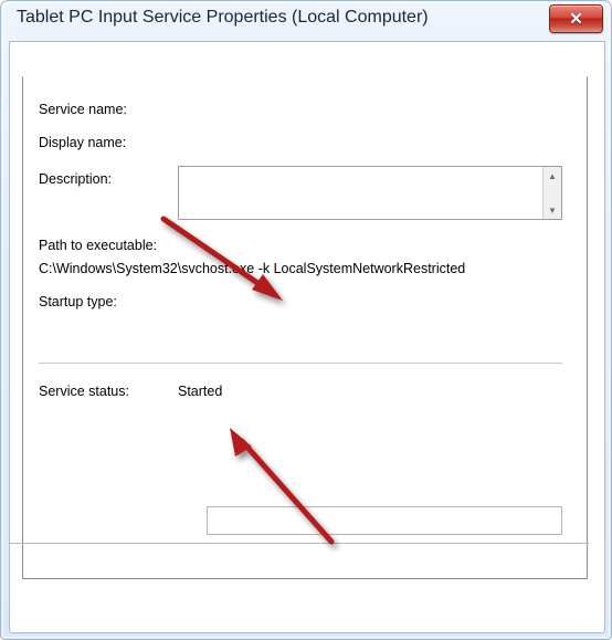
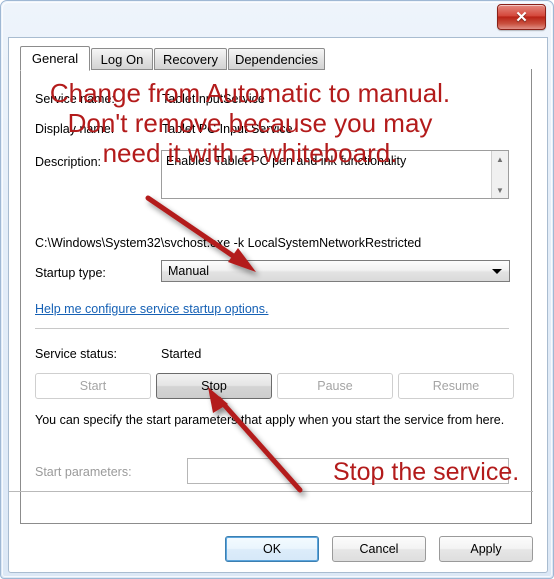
- Tablet PC Input Service Properties (Local Computer)
  ✕
+ General
+ Log On
+ Recovery
+ Dependencies
  Service name:
+ TabletInputService
  Display name:
+ Tablet PC Input Service
  Description:
+ Enables Tablet PC pen and ink functionality
  ▲
  ▼
- Path to executable:
  C:\Windows\System32\svchost.xe -k LocalSystemNetworkRestricted
  Startup type:
+ Manual
+ Help me configure service startup options.
  Service status:
  Started
+ Start
+ Stop
+ Pause
+ Resume
+ You can specify the start parameters that apply when you start the service from here.
+ Start parameters:
+ OK
+ Cancel
+ Apply
+ Change from Automatic to manual. Don't remove because you may need it with a whiteboard.
+ Stop the service.
